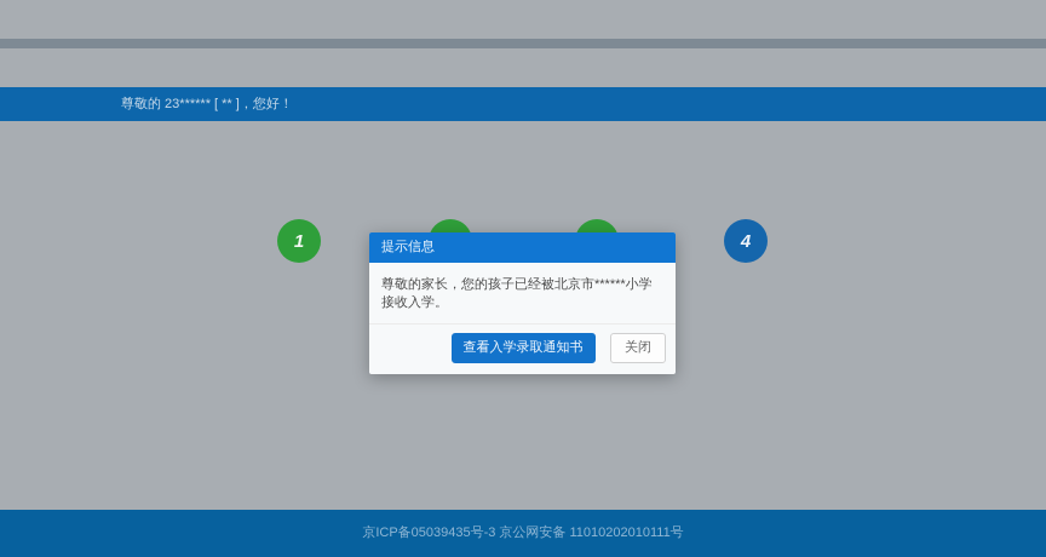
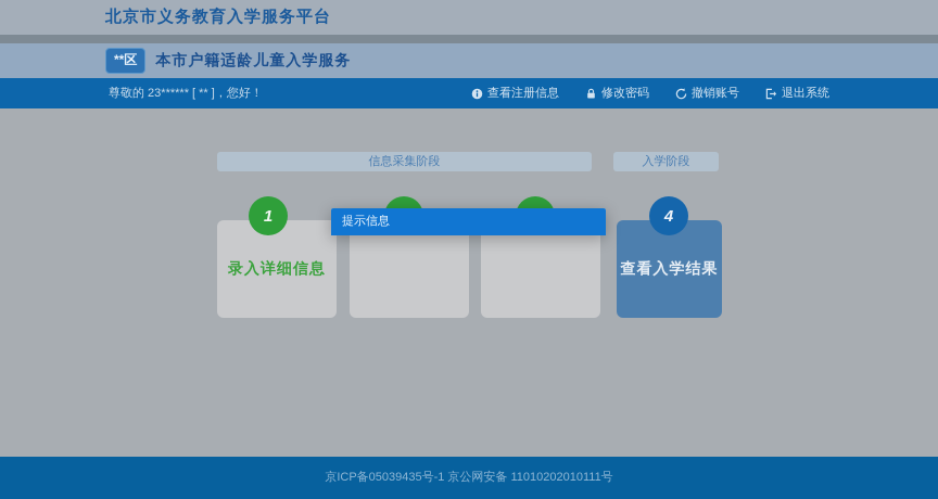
+ 北京市义务教育入学服务平台
+ **区
+ 本市户籍适龄儿童入学服务
  尊敬的 23****** [ ** ]，您好！
+ 查看注册信息
+ 修改密码
+ 撤销账号
+ 退出系统
+ 信息采集阶段
+ 入学阶段
+ 录入详细信息
+ 查看入学结果
  1
  4
  提示信息
- 尊敬的家长，您的孩子已经被北京市******小学接收入学。
- 查看入学录取通知书 关闭
- 京ICP备05039435号-3 京公网安备 11010202010111号
+ 京ICP备05039435号-1 京公网安备 11010202010111号
